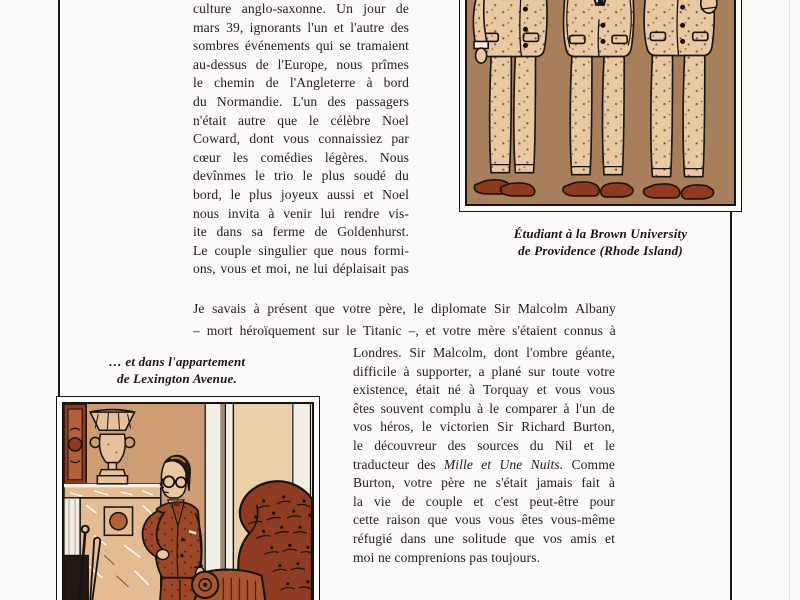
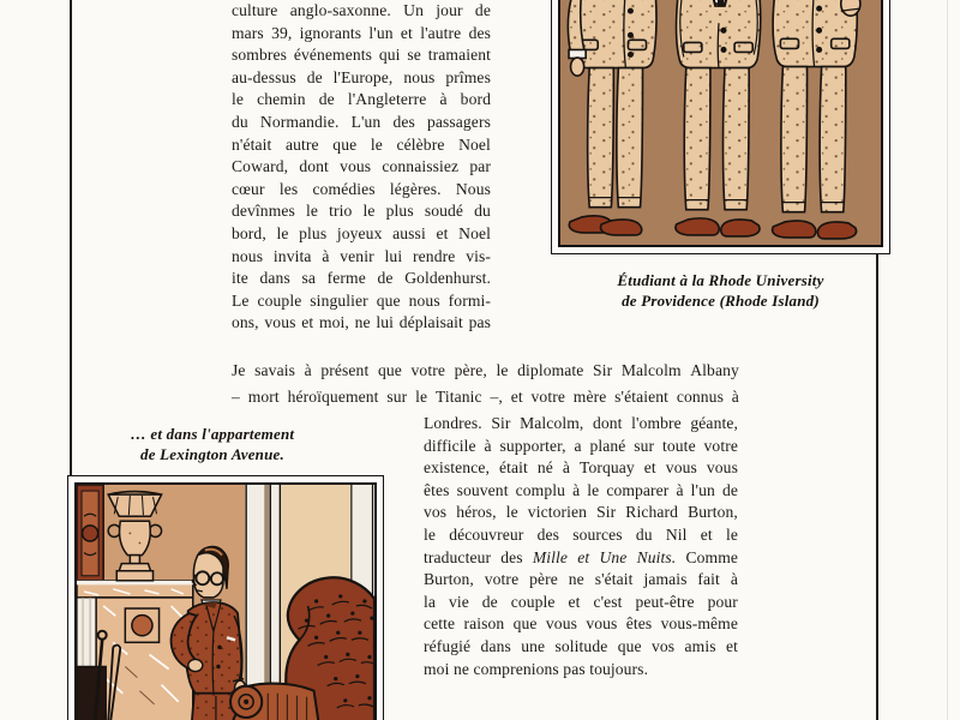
- Étudiant à la Brown University
+ Étudiant à la Rhode University
  de Providence (Rhode Island)
  culture
  anglo-saxonne.
  Un
  jour
  de
  mars
  39,
  ignorants
  l'un
  et
  l'autre
  des
  sombres
  événements
  qui
  se
  tramaient
  au-dessus
  de
  l'Europe,
  nous
  prîmes
  le
  chemin
  de
  l'Angleterre
  à
  bord
  du
  Normandie.
  L'un
  des
  passagers
  n'était
  autre
  que
  le
  célèbre
  Noel
  Coward,
  dont
  vous
  connaissiez
  par
  cœur
  les
  comédies
  légères.
  Nous
  devînmes
  le
  trio
  le
  plus
  soudé
  du
  bord,
  le
  plus
  joyeux
  aussi
  et
  Noel
  nous
  invita
  à
  venir
  lui
  rendre
  vis-
  ite
  dans
  sa
  ferme
  de
  Goldenhurst.
  Le
  couple
  singulier
  que
  nous
  formi-
  ons,
  vous
  et
  moi,
  ne
  lui
  déplaisait
  pas
  Je
  savais
  à
  présent
  que
  votre
  père,
  le
  diplomate
  Sir
  Malcolm
  Albany
  –
  mort
  héroïquement
  sur
  le
  Titanic
  –,
  et
  votre
  mère
  s'étaient
  connus
  à
  Londres.
  Sir
  Malcolm,
  dont
  l'ombre
  géante,
  difficile
  à
  supporter,
  a
  plané
  sur
  toute
  votre
  existence,
  était
  né
  à
  Torquay
  et
  vous
  vous
  êtes
  souvent
  complu
  à
  le
  comparer
  à
  l'un
  de
  vos
  héros,
  le
  victorien
  Sir
  Richard
  Burton,
  le
  découvreur
  des
  sources
  du
  Nil
  et
  le
  traducteur
  des
  Mille
  et
  Une
  Nuits.
  Comme
  Burton,
  votre
  père
  ne
  s'était
  jamais
  fait
  à
  la
  vie
  de
  couple
  et
  c'est
  peut-être
  pour
  cette
  raison
  que
  vous
  vous
  êtes
  vous-même
  réfugié
  dans
  une
  solitude
  que
  vos
  amis
  et
  moi ne comprenions pas toujours.
  … et dans l'appartement
  de Lexington Avenue.
